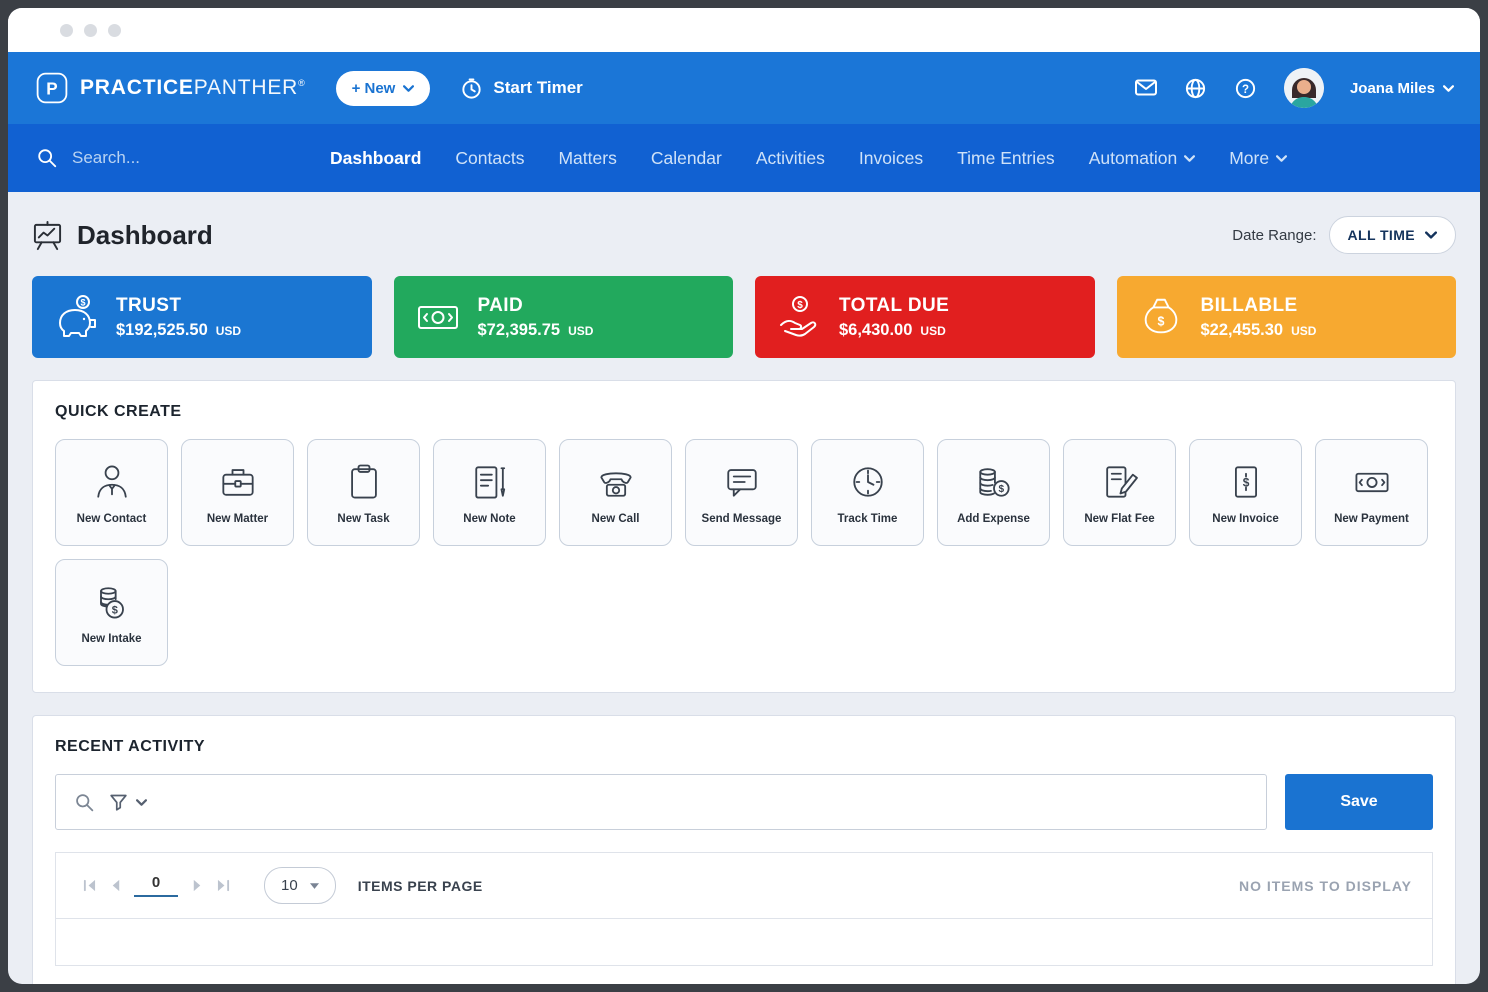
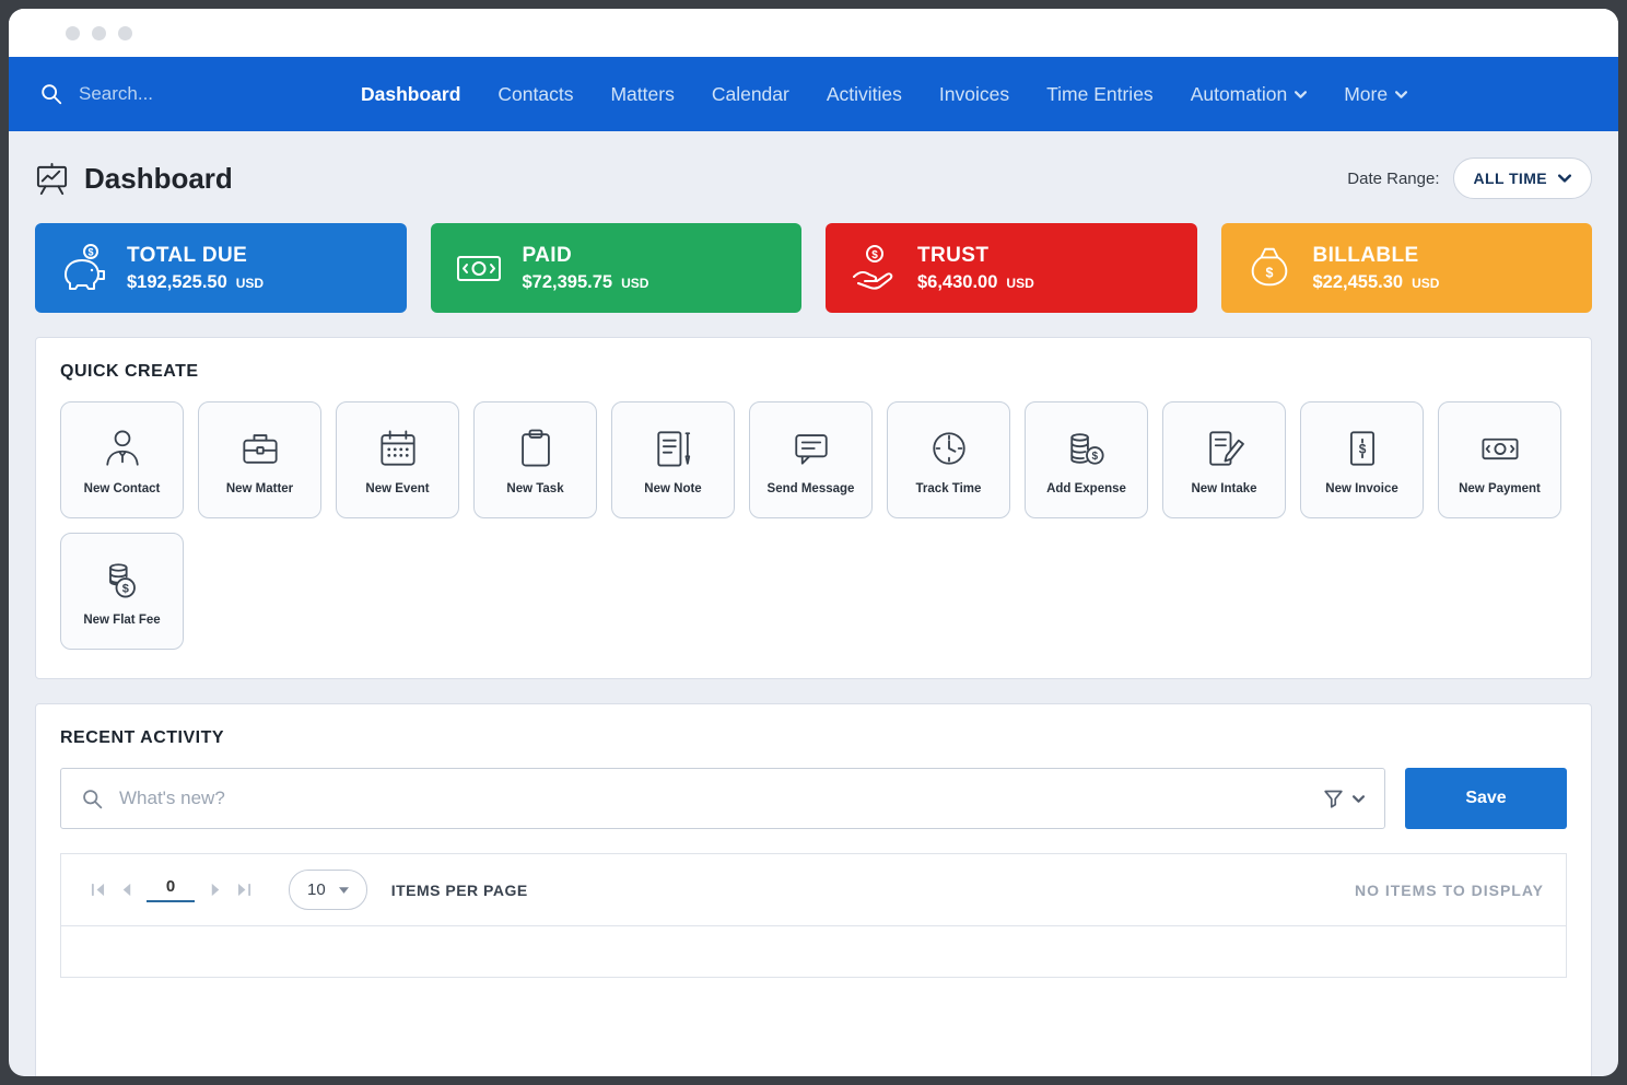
- P
- PRACTICEPANTHER®
- + New
- Start Timer
- ?
- Joana Miles
  Search...
  Dashboard
  Contacts
  Matters
  Calendar
  Activities
  Invoices
  Time Entries
  Automation
  More
  Dashboard
  Date Range:
  ALL TIME
  $
- TRUST
+ TOTAL DUE
  $192,525.50 USD
  PAID
  $72,395.75 USD
  $
- TOTAL DUE
+ TRUST
  $6,430.00 USD
  $
  BILLABLE
  $22,455.30 USD
  QUICK CREATE
  New Contact
  New Matter
+ New Event
  New Task
  New Note
- New Call
  Send Message
  Track Time
  $
  Add Expense
- New Flat Fee
+ New Intake
  $
  New Invoice
  New Payment
  $
- New Intake
+ New Flat Fee
  RECENT ACTIVITY
+ What's new?
  Save
  0
  10
  ITEMS PER PAGE
  NO ITEMS TO DISPLAY
